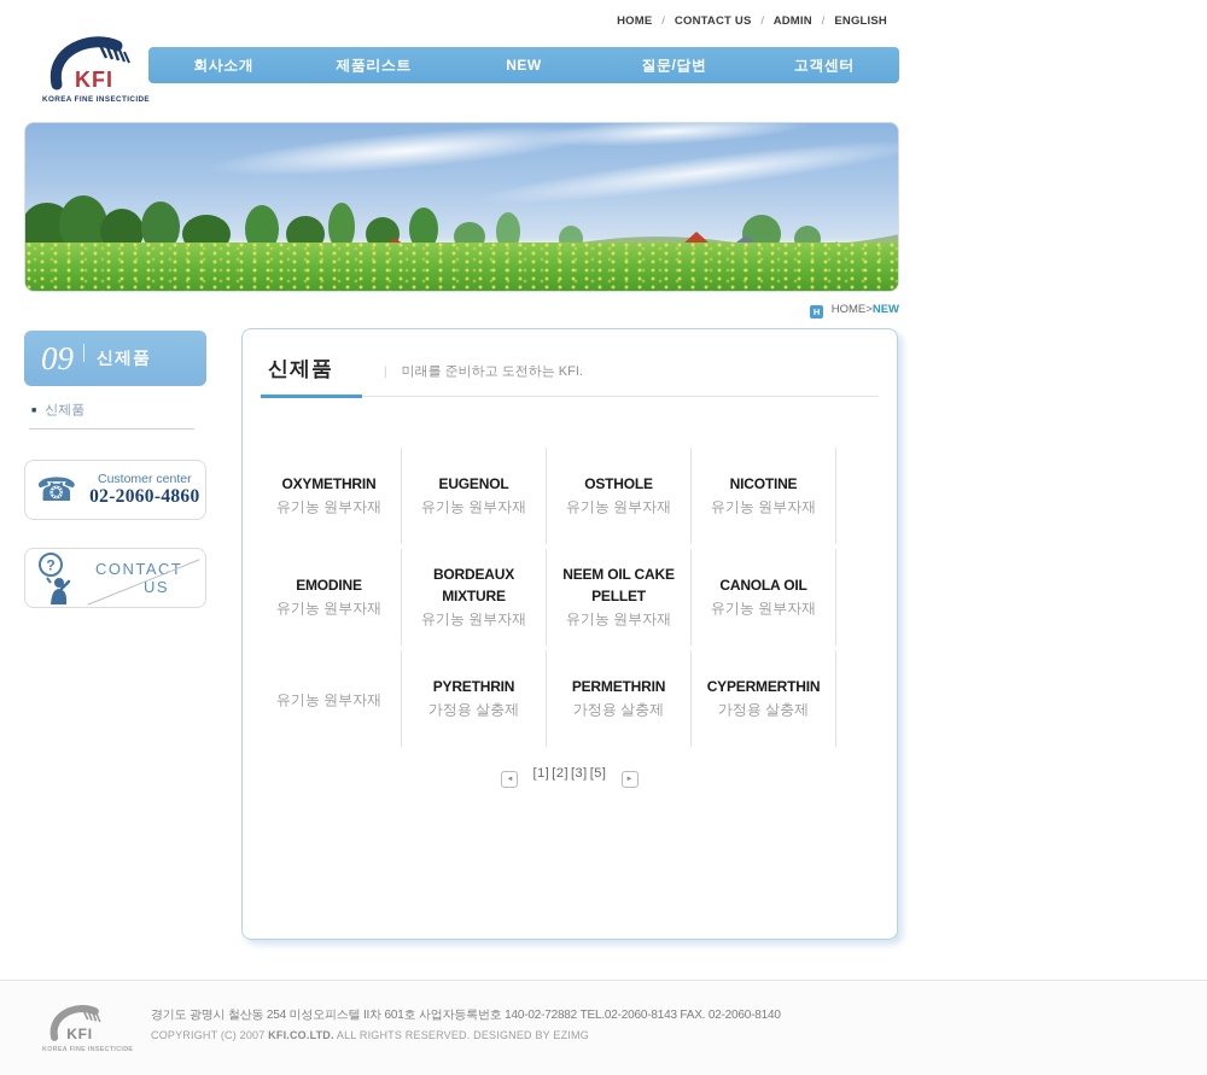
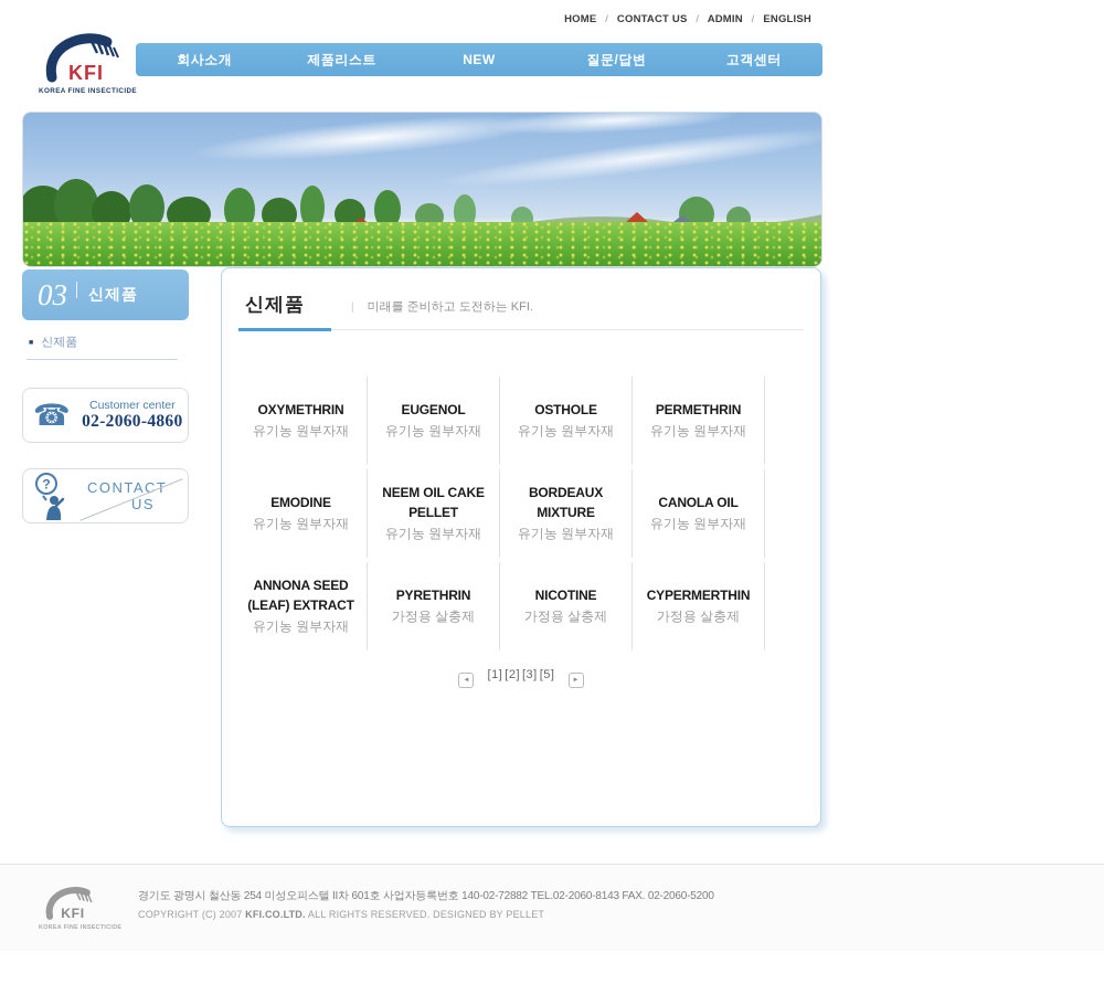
  HOME / CONTACT US / ADMIN / ENGLISH
  KFI
  회사소개
  제품리스트
  NEW
  질문/답변
  고객센터
- H HOME>NEW
- 09
+ 03
  신제품
  신제품
  ☎
  Customer center
  02-2060-4860
  ?
  CONTAC
  US
  신제품 | 미래를 준비하고 도전하는 KFI.
  OXYMETHRIN
  유기농 원부자재
  EUGENOL
  유기농 원부자재
  OSTHOLE
  유기농 원부자재
- NICOTINE
+ PERMETHRIN
  유기농 원부자재
  EMODINE
  유기농 원부자재
- BORDEAUX MIXTURE
+ NEEM OIL CAKE PELLET
  유기농 원부자재
- NEEM OIL CAKE PELLET
+ BORDEAUX MIXTURE
  유기농 원부자재
  CANOLA OIL
  유기농 원부자재
+ ANNONA SEED (LEAF) EXTRACT
  유기농 원부자재
  PYRETHRIN
  가정용 살충제
- PERMETHRIN
+ NICOTINE
  가정용 살충제
  CYPERMERTHIN
  가정용 살충제
  [1] [2] [3] [5]
  KFI
- 경기도 광명시 철산동 254 미성오피스텔 II차 601호 사업자등록번호 140-02-72882 TEL.02-2060-8143 FAX. 02-2060-8140
+ 경기도 광명시 철산동 254 미성오피스텔 II차 601호 사업자등록번호 140-02-72882 TEL.02-2060-8143 FAX. 02-2060-5200
- COPYRIGHT (C) 2007 KFI.CO.LTD. ALL RIGHTS RESERVED. DESIGNED BY EZIMG
+ COPYRIGHT (C) 2007 KFI.CO.LTD. ALL RIGHTS RESERVED. DESIGNED BY PELLET
